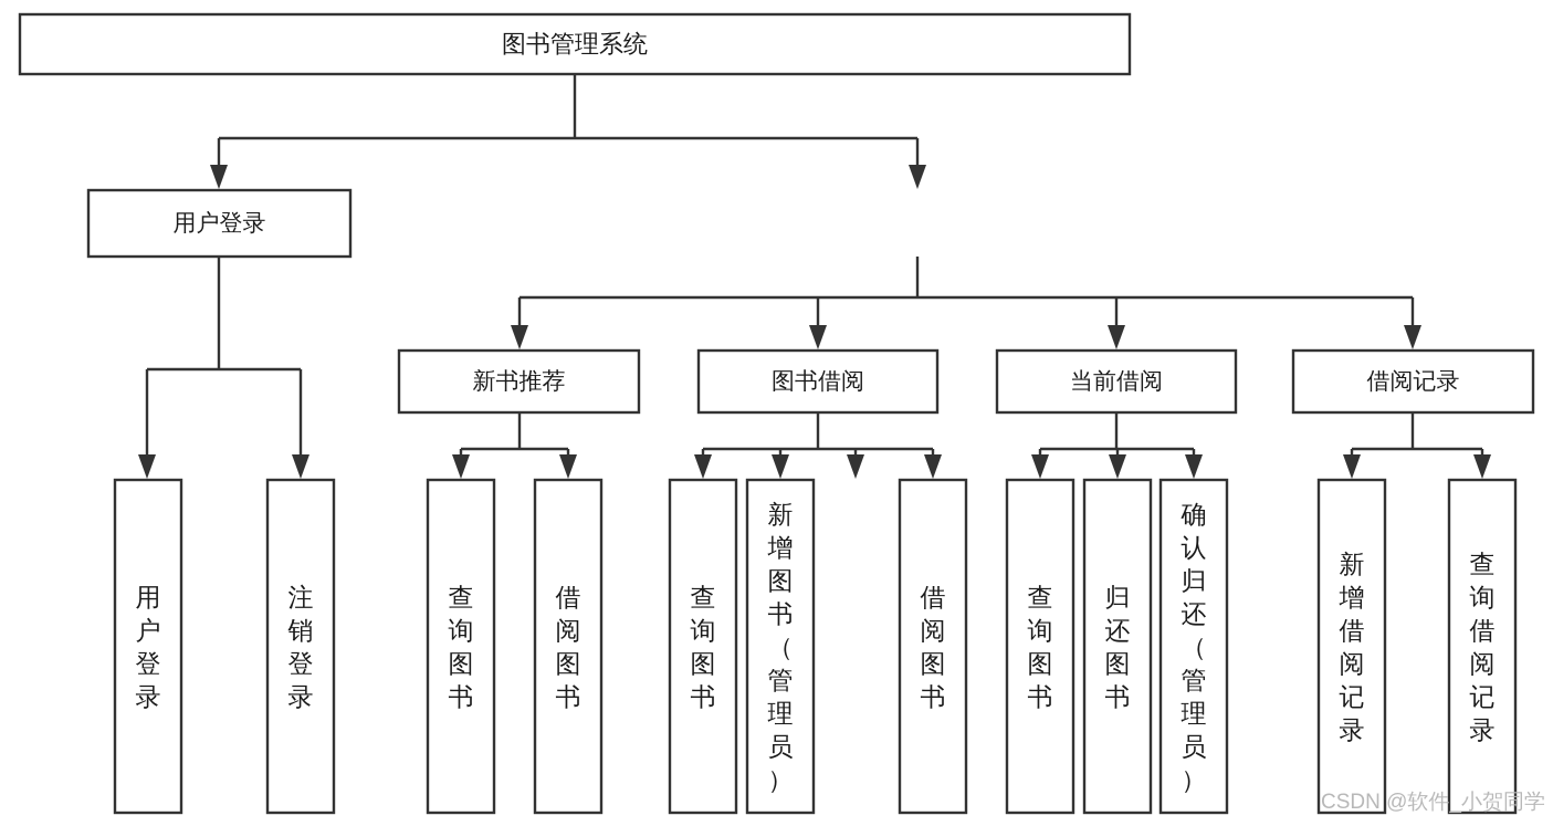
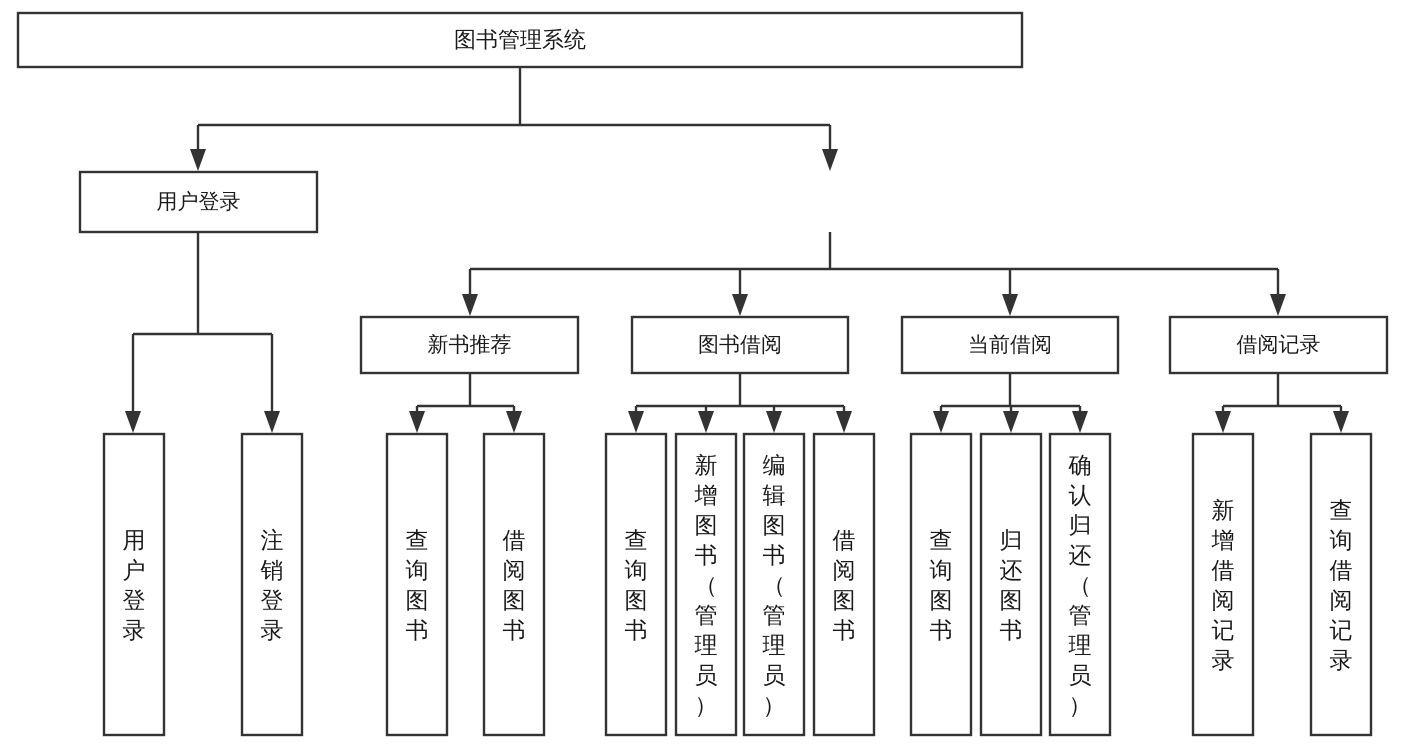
  图书管理系统
  用户登录
  新书推荐
  图书借阅
  当前借阅
  借阅记录
  用户登录
  注销登录
  查询图书
  借阅图书
  查询图书
  新增图书（管理员）
+ 编辑图书（管理员）
  借阅图书
  查询图书
  归还图书
  确认归还（管理员）
  新增借阅记录
  查询借阅记录
- CSDN @软件_小贺同学
